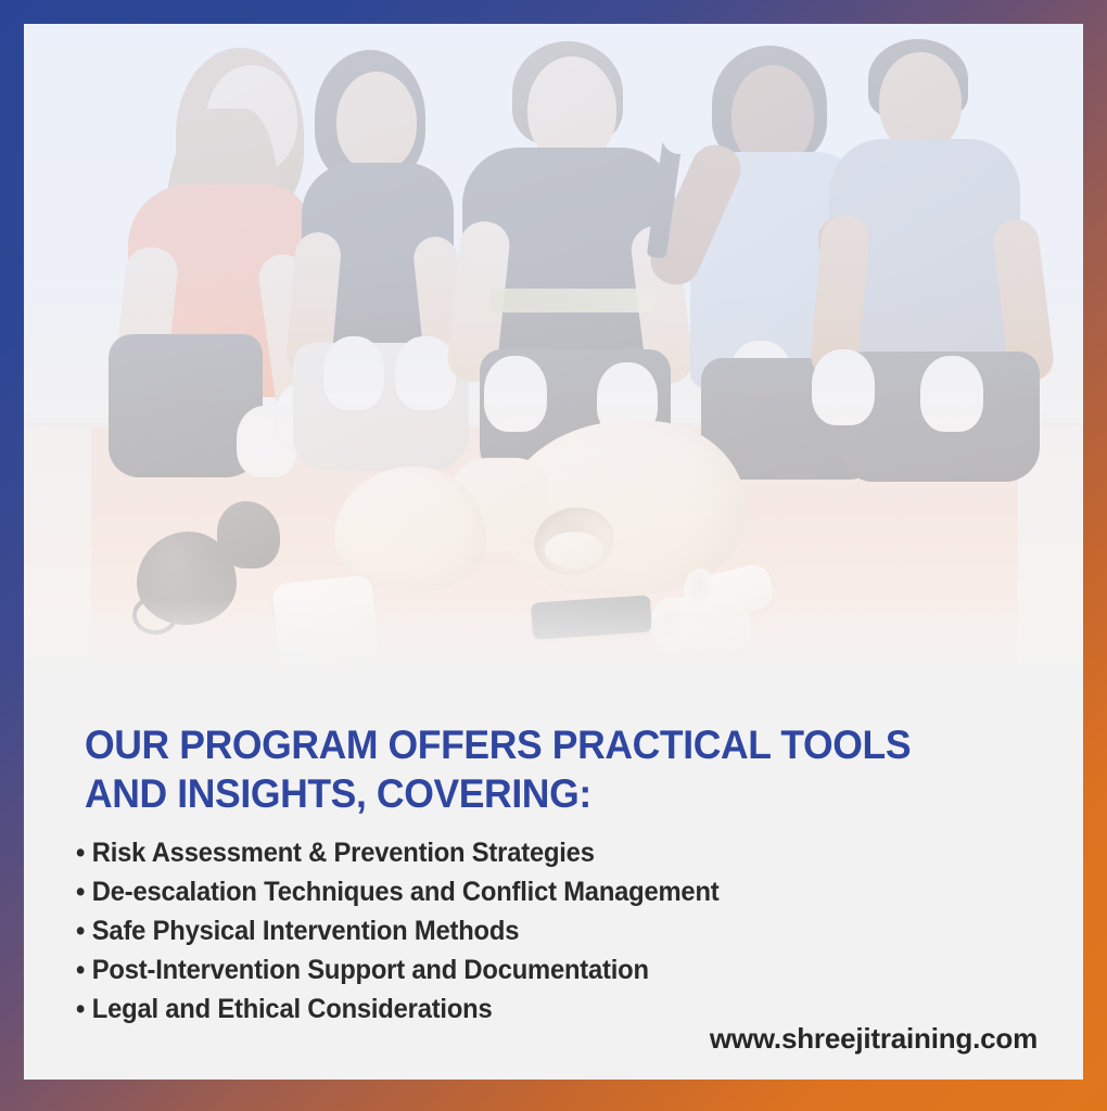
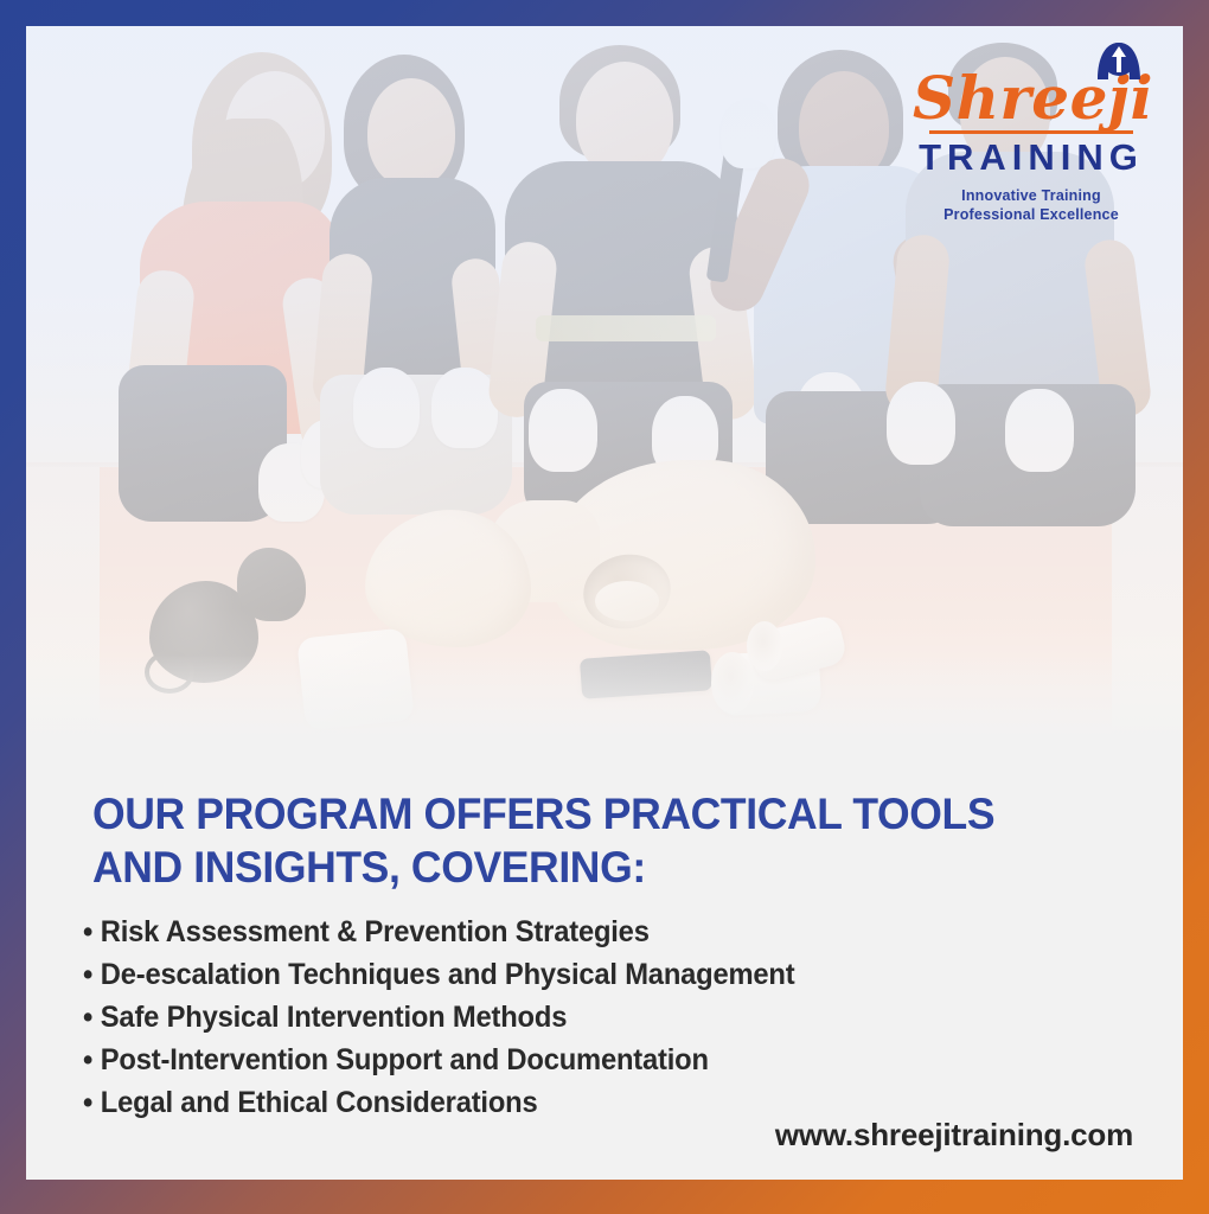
+ Shreeji
+ TRAINING
+ Innovative Training
+ Professional Excellence
  OUR PROGRAM OFFERS PRACTICAL TOOLS
  AND INSIGHTS, COVERING:
  • Risk Assessment & Prevention Strategies
- • De-escalation Techniques and Conflict Management
+ • De-escalation Techniques and Physical Management
  • Safe Physical Intervention Methods
  • Post-Intervention Support and Documentation
  • Legal and Ethical Considerations
  www.shreejitraining.com
